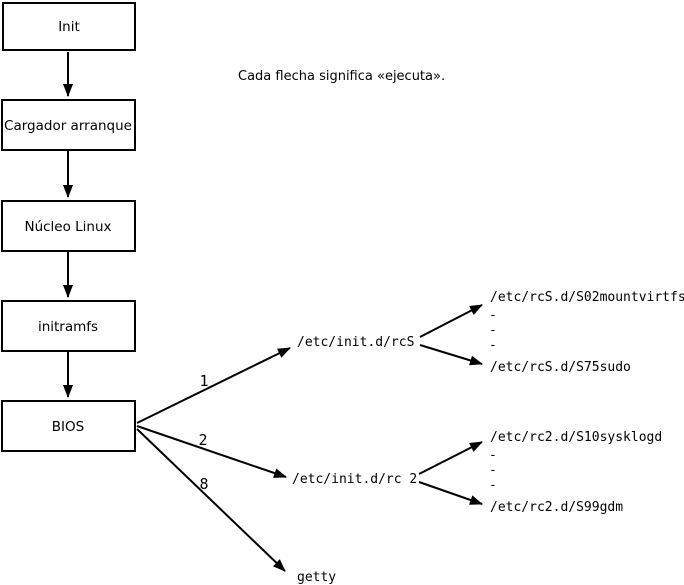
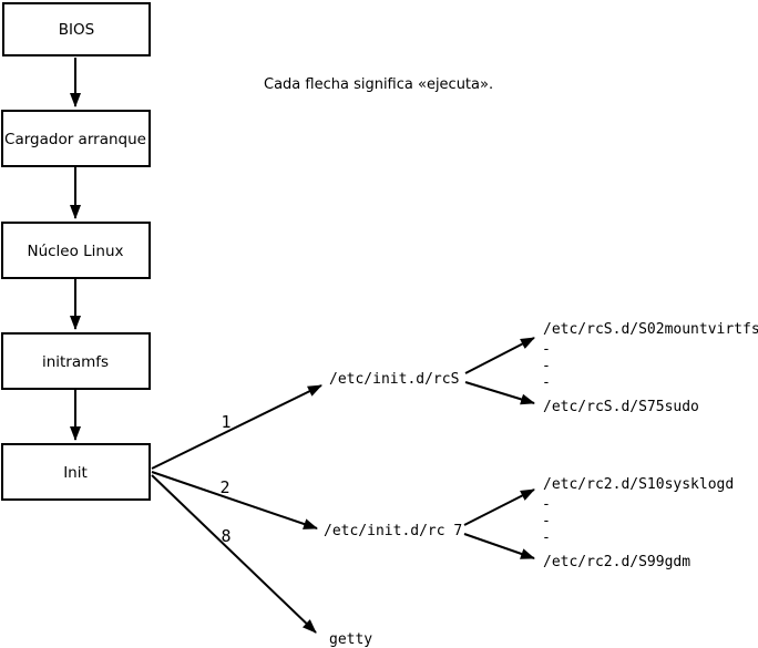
- Init
+ BIOS
  Cargador arranque
  Núcleo Linux
  initramfs
- BIOS
+ Init
  Cada flecha significa «ejecuta».
  1
  2
  8
  /etc/init.d/rcS
- /etc/init.d/rc 2
+ /etc/init.d/rc 7
  getty
  /etc/rcS.d/S02mountvirtfs
  -
  -
  -
  /etc/rcS.d/S75sudo
  /etc/rc2.d/S10sysklogd
  -
  -
  -
  /etc/rc2.d/S99gdm
